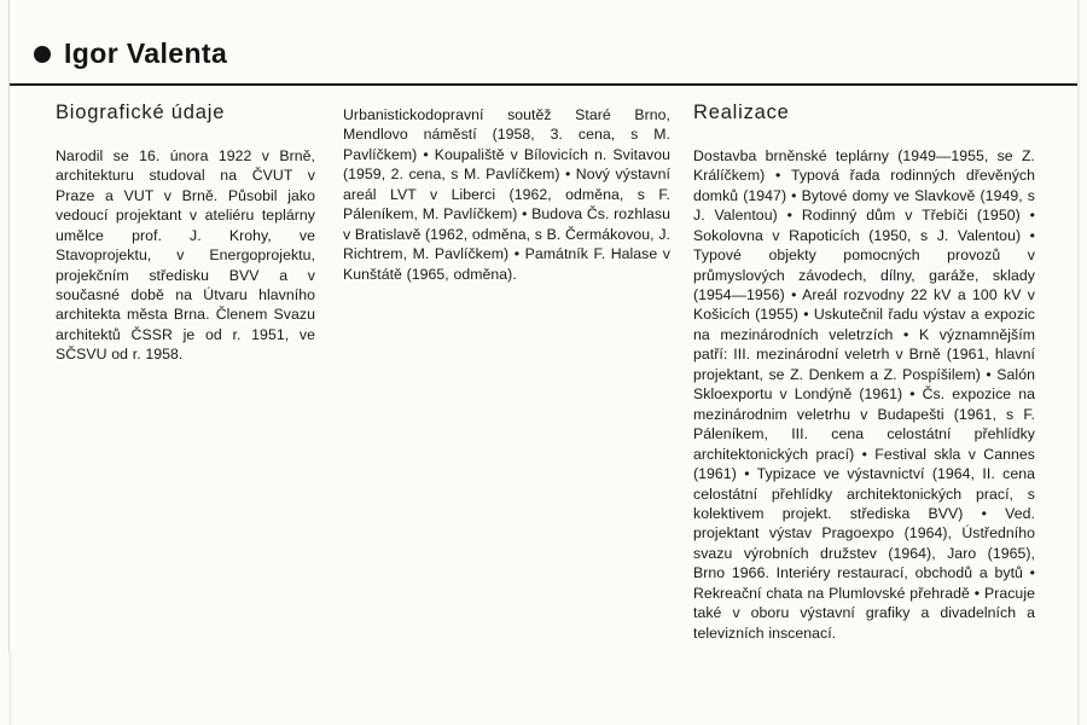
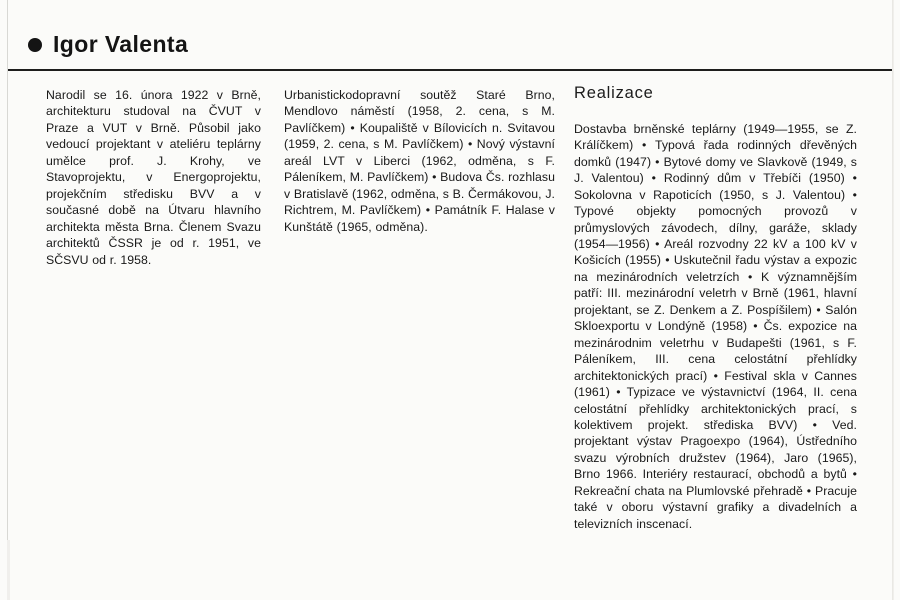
  Igor Valenta
- Biografické údaje
  Narodil se 16. února 1922 v Brně, architekturu studoval na ČVUT v Praze a VUT v Brně. Působil jako vedoucí projektant v ateliéru teplárny umělce prof. J. Krohy, ve Stavoprojektu, v Energoprojektu, projekčním středisku BVV a v současné době na Útvaru hlavního architekta města Brna. Členem Svazu architektů ČSSR je od r. 1951, ve SČSVU od r. 1958.
- Urbanistickodopravní soutěž Staré Brno, Mendlovo náměstí (1958, 3. cena, s M. Pavlíčkem) • Koupaliště v Bílovicích n. Svitavou (1959, 2. cena, s M. Pavlíčkem) • Nový výstavní areál LVT v Liberci (1962, odměna, s F. Páleníkem, M. Pavlíčkem) • Budova Čs. rozhlasu v Bratislavě (1962, odměna, s B. Čermákovou, J. Richtrem, M. Pavlíčkem) • Památník F. Halase v Kunštátě (1965, odměna).
+ Urbanistickodopravní soutěž Staré Brno, Mendlovo náměstí (1958, 2. cena, s M. Pavlíčkem) • Koupaliště v Bílovicích n. Svitavou (1959, 2. cena, s M. Pavlíčkem) • Nový výstavní areál LVT v Liberci (1962, odměna, s F. Páleníkem, M. Pavlíčkem) • Budova Čs. rozhlasu v Bratislavě (1962, odměna, s B. Čermákovou, J. Richtrem, M. Pavlíčkem) • Památník F. Halase v Kunštátě (1965, odměna).
  Realizace
- Dostavba brněnské teplárny (1949—1955, se Z. Králíčkem) • Typová řada rodinných dřevěných domků (1947) • Bytové domy ve Slavkově (1949, s J. Valentou) • Rodinný dům v Třebíči (1950) • Sokolovna v Rapoticích (1950, s J. Valentou) • Typové objekty pomocných provozů v průmyslových závodech, dílny, garáže, sklady (1954—1956) • Areál rozvodny 22 kV a 100 kV v Košicích (1955) • Uskutečnil řadu výstav a expozic na mezinárodních veletrzích • K významnějším patří: III. mezinárodní veletrh v Brně (1961, hlavní projektant, se Z. Denkem a Z. Pospíšilem) • Salón Skloexportu v Londýně (1961) • Čs. expozice na mezinárodnim veletrhu v Budapešti (1961, s F. Páleníkem, III. cena celostátní přehlídky architektonických prací) • Festival skla v Cannes (1961) • Typizace ve výstavnictví (1964, II. cena celostátní přehlídky architektonických prací, s kolektivem projekt. střediska BVV) • Ved. projektant výstav Pragoexpo (1964), Ústředního svazu výrobních družstev (1964), Jaro (1965), Brno 1966. Interiéry restaurací, obchodů a bytů • Rekreační chata na Plumlovské přehradě • Pracuje také v oboru výstavní grafiky a divadelních a televizních inscenací.
+ Dostavba brněnské teplárny (1949—1955, se Z. Králíčkem) • Typová řada rodinných dřevěných domků (1947) • Bytové domy ve Slavkově (1949, s J. Valentou) • Rodinný dům v Třebíči (1950) • Sokolovna v Rapoticích (1950, s J. Valentou) • Typové objekty pomocných provozů v průmyslových závodech, dílny, garáže, sklady (1954—1956) • Areál rozvodny 22 kV a 100 kV v Košicích (1955) • Uskutečnil řadu výstav a expozic na mezinárodních veletrzích • K významnějším patří: III. mezinárodní veletrh v Brně (1961, hlavní projektant, se Z. Denkem a Z. Pospíšilem) • Salón Skloexportu v Londýně (1958) • Čs. expozice na mezinárodnim veletrhu v Budapešti (1961, s F. Páleníkem, III. cena celostátní přehlídky architektonických prací) • Festival skla v Cannes (1961) • Typizace ve výstavnictví (1964, II. cena celostátní přehlídky architektonických prací, s kolektivem projekt. střediska BVV) • Ved. projektant výstav Pragoexpo (1964), Ústředního svazu výrobních družstev (1964), Jaro (1965), Brno 1966. Interiéry restaurací, obchodů a bytů • Rekreační chata na Plumlovské přehradě • Pracuje také v oboru výstavní grafiky a divadelních a televizních inscenací.
